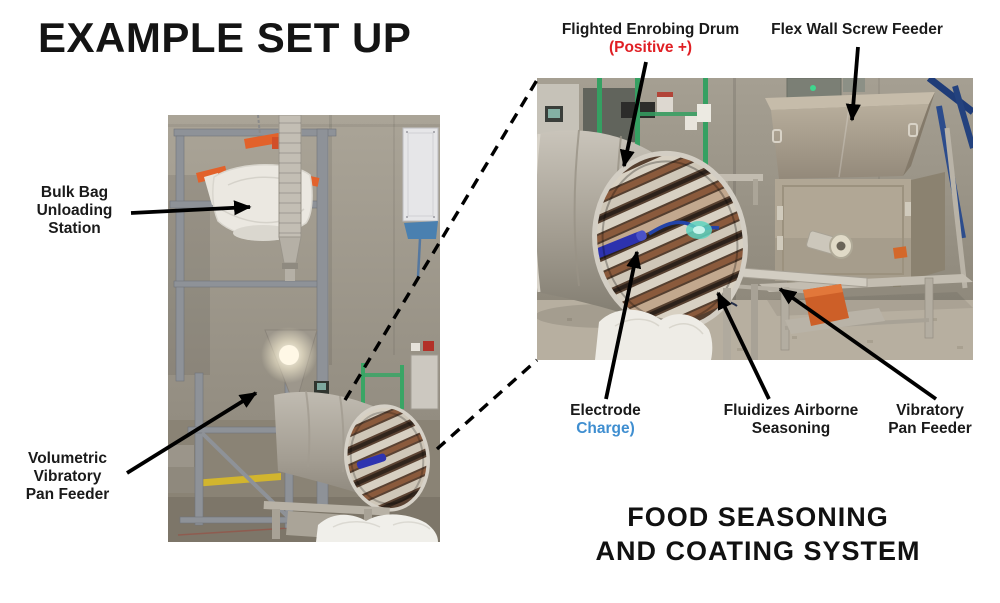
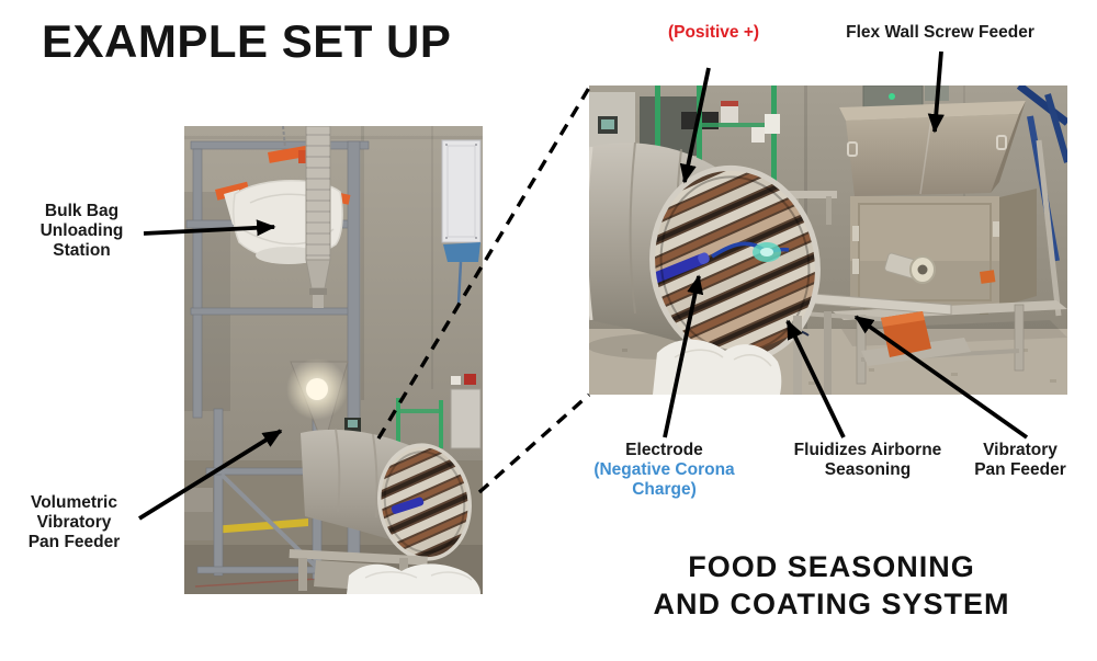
  EXAMPLE SET UP
  Bulk Bag
  Unloading
  Station
  Volumetric
  Vibratory
  Pan Feeder
- Flighted Enrobing Drum
  (Positive +)
  Flex Wall Screw Feeder
  Electrode
+ (Negative Corona
  Charge)
  Fluidizes Airborne
  Seasoning
  Vibratory
  Pan Feeder
  FOOD SEASONING
  AND COATING SYSTEM
